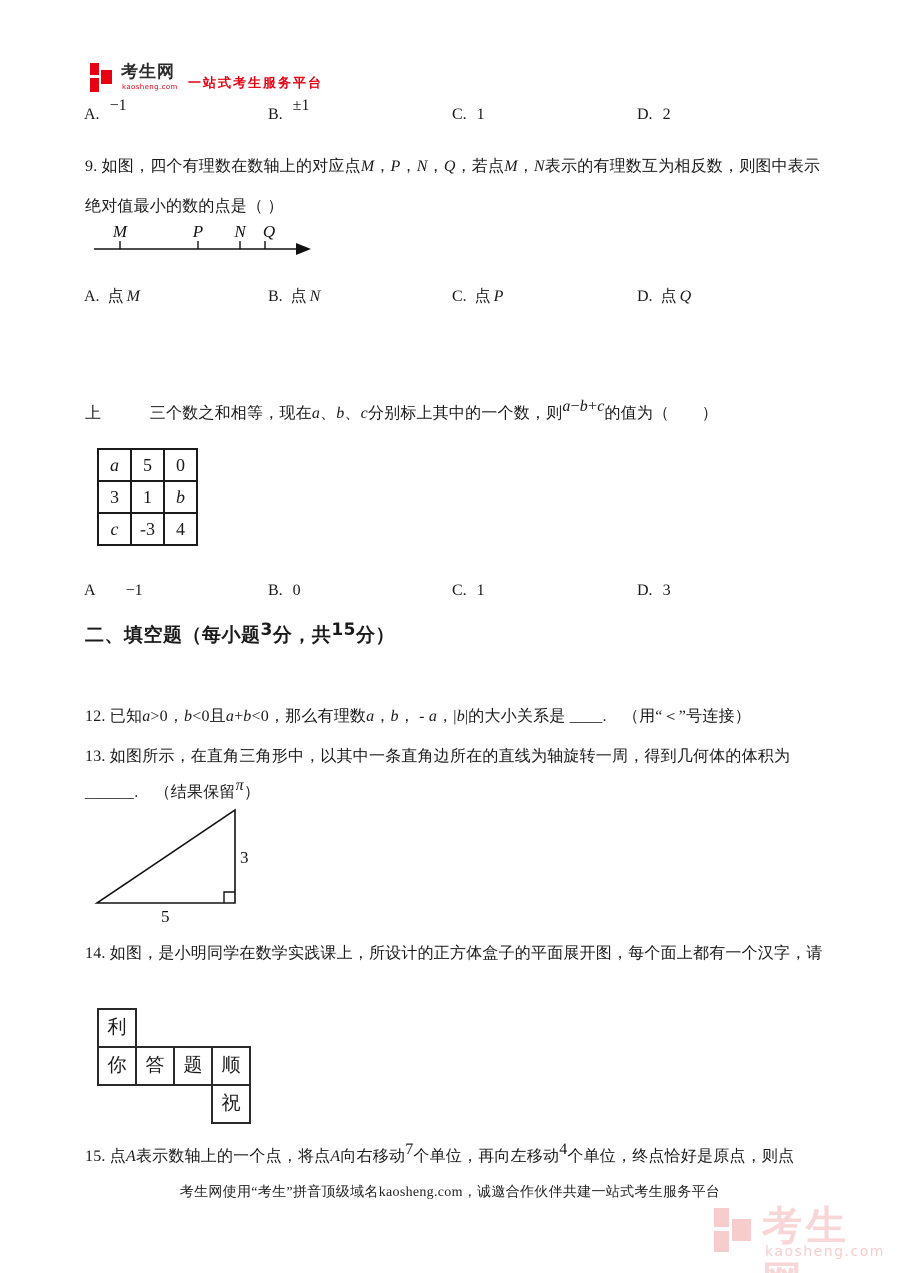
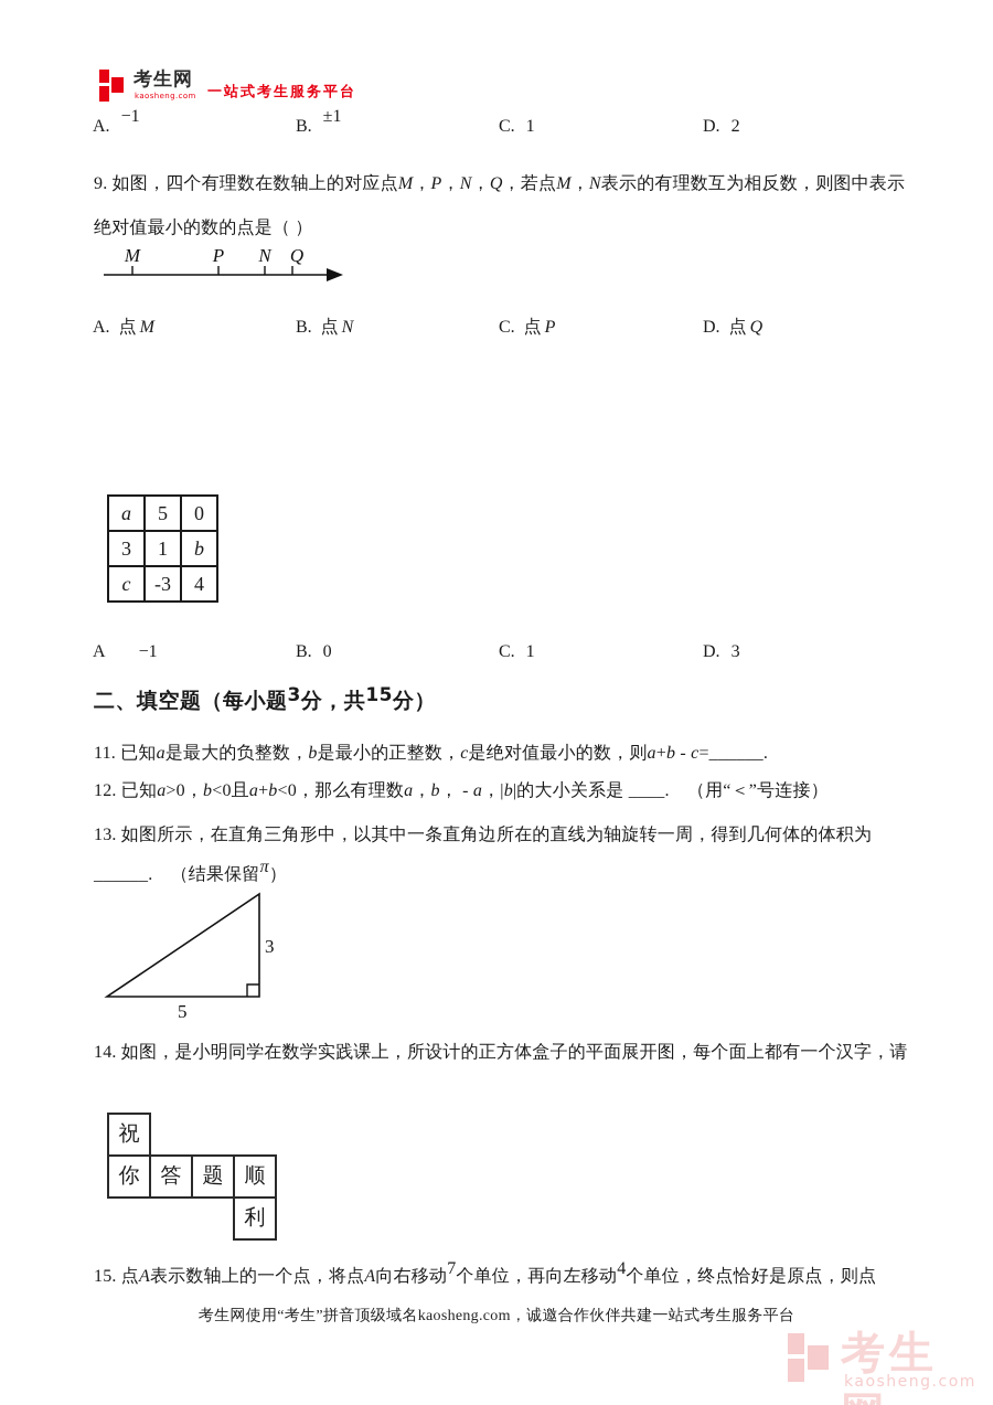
  考生网
  kaosheng.com
  一站式考生服务平台
  A.−1
  B.±1
  C. 1
  D. 2
  9. 如图，四个有理数在数轴上的对应点M，P，N，Q，若点M，N表示的有理数互为相反数，则图中表示
  绝对值最小的数的点是（ ）
  M
  P
  N
  Q
  A. 点 M
  B. 点 N
  C. 点 P
  D. 点 Q
- 上 三个数之和相等，现在a、b、c分别标上其中的一个数，则a−b+c的值为（ ）
  a	5	0
  3	1	b
  c	-3	4
  A −1
  B. 0
  C. 1
  D. 3
  二、填空题（每小题3分，共15分）
+ 11. 已知a是最大的负整数，b是最小的正整数，c是绝对值最小的数，则a+b - c=______.
  12. 已知a>0，b<0且a+b<0，那么有理数a，b， - a，|b|的大小关系是 ____. （用“＜”号连接）
  13. 如图所示，在直角三角形中，以其中一条直角边所在的直线为轴旋转一周，得到几何体的体积为
  ______. （结果保留π）
  3
  5
  14. 如图，是小明同学在数学实践课上，所设计的正方体盒子的平面展开图，每个面上都有一个汉字，请
- 利
+ 祝
  你
  答
  题
  顺
- 祝
+ 利
  15. 点A表示数轴上的一个点，将点A向右移动7个单位，再向左移动4个单位，终点恰好是原点，则点
  考生网使用“考生”拼音顶级域名kaosheng.com，诚邀合作伙伴共建一站式考生服务平台
  kaosheng.com
